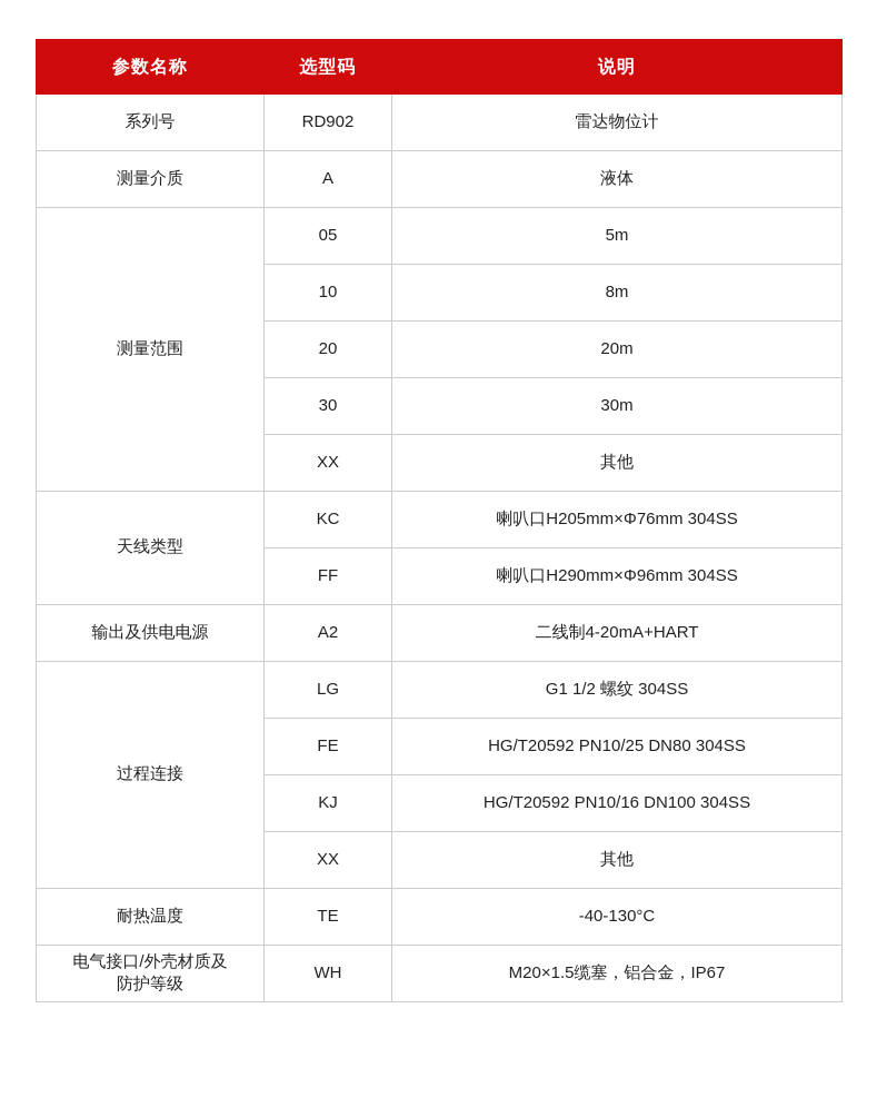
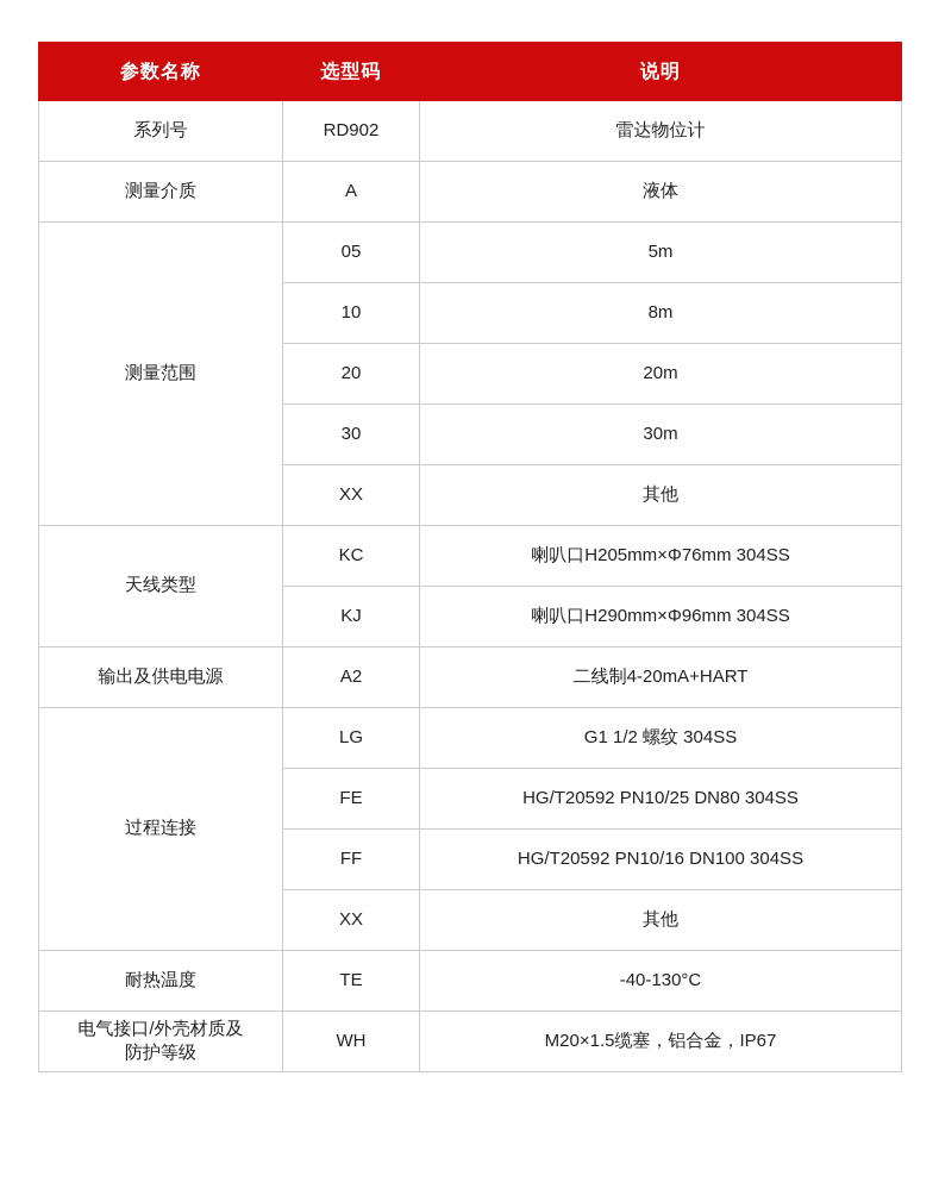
  参数名称	选型码	说明
  系列号	RD902	雷达物位计
  测量介质	A	液体
  测量范围	05	5m
  10	8m
  20	20m
  30	30m
  XX	其他
  天线类型	KC	喇叭口H205mm×Φ76mm 304SS
- FF	喇叭口H290mm×Φ96mm 304SS
+ KJ	喇叭口H290mm×Φ96mm 304SS
  输出及供电电源	A2	二线制4-20mA+HART
  过程连接	LG	G1 1/2 螺纹 304SS
  FE	HG/T20592 PN10/25 DN80 304SS
- KJ	HG/T20592 PN10/16 DN100 304SS
+ FF	HG/T20592 PN10/16 DN100 304SS
  XX	其他
  耐热温度	TE	-40-130°C
  电气接口/外壳材质及 防护等级	WH	M20×1.5缆塞，铝合金，IP67
